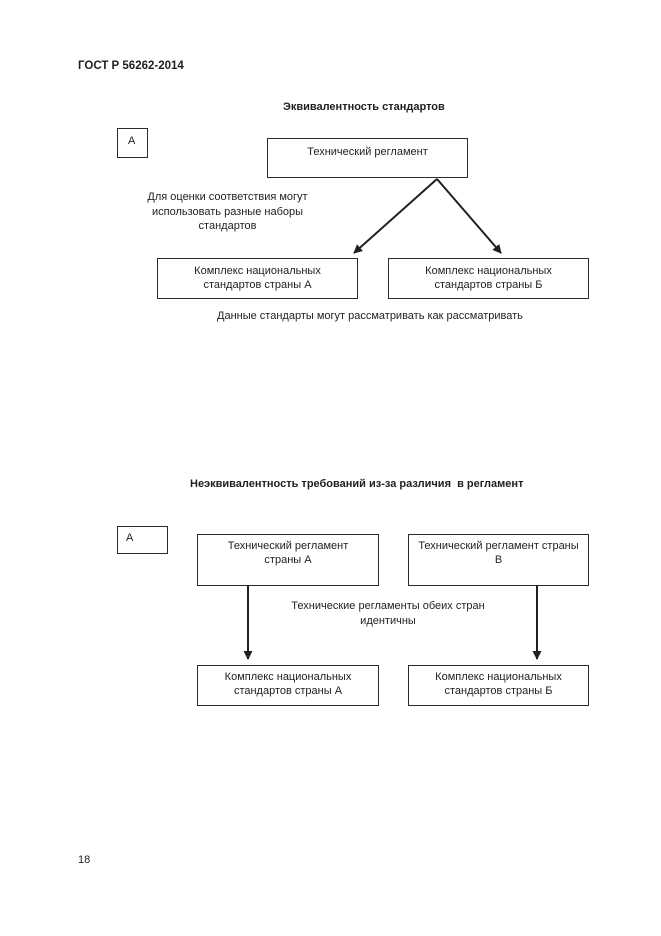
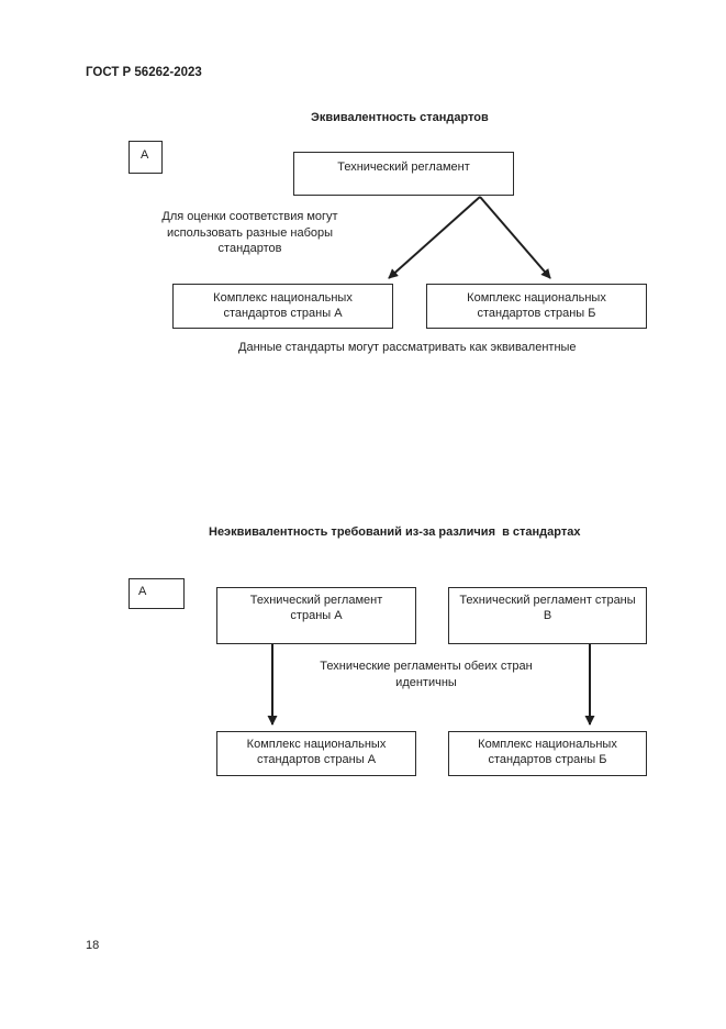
- ГОСТ Р 56262-2014
+ ГОСТ Р 56262-2023
  Эквивалентность стандартов
  А
  Технический регламент
  Для оценки соответствия могут
  использовать разные наборы
  стандартов
  Комплекс национальных
  стандартов страны А
  Комплекс национальных
  стандартов страны Б
- Данные стандарты могут рассматривать как рассматривать
+ Данные стандарты могут рассматривать как эквивалентные
- Неэквивалентность требований из-за различия в регламент
+ Неэквивалентность требований из-за различия в стандартах
  А
  Технический регламент
  страны А
  Технический регламент страны
  В
  Технические регламенты обеих стран
  идентичны
  Комплекс национальных
  стандартов страны А
  Комплекс национальных
  стандартов страны Б
  18
